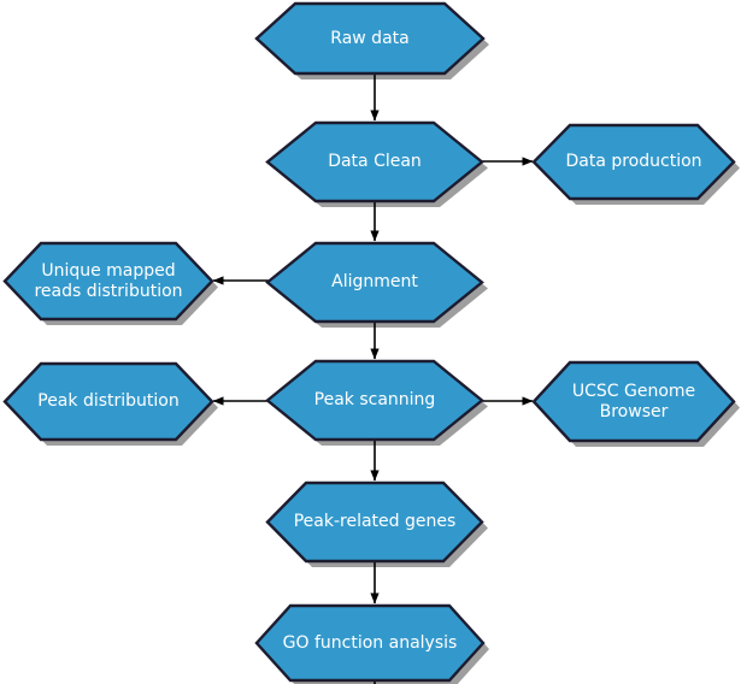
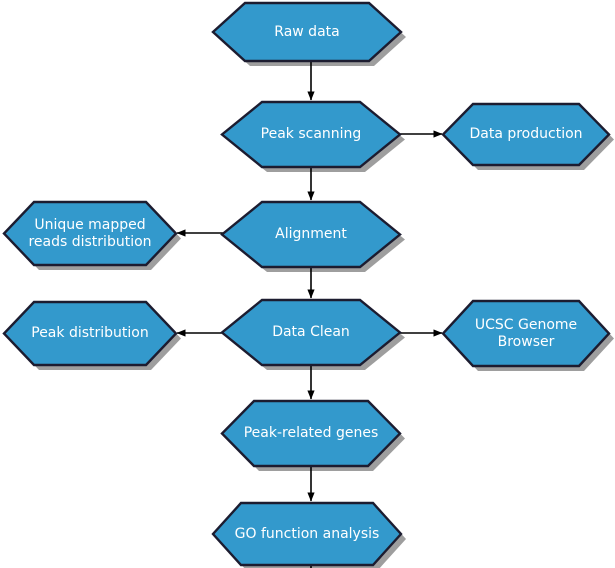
  Raw data
- Data Clean
+ Peak scanning
  Data production
  Alignment
  Unique mapped
  reads distribution
- Peak scanning
+ Data Clean
  Peak distribution
  UCSC Genome
  Browser
  Peak-related genes
  GO function analysis
